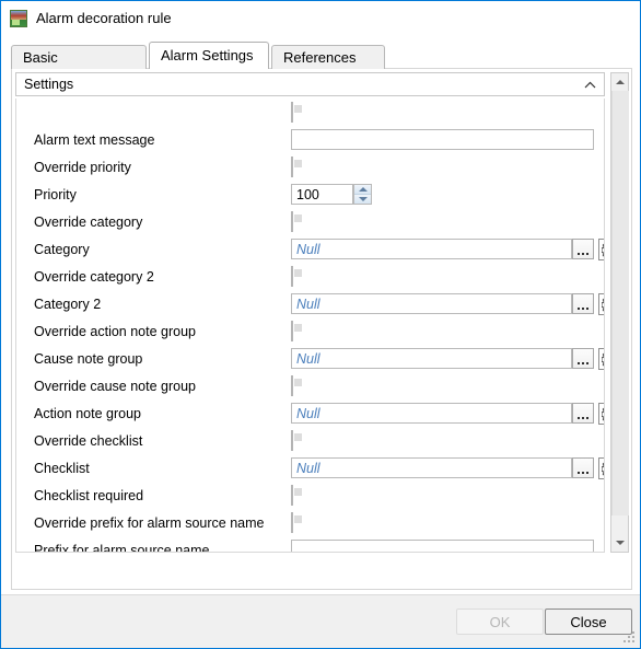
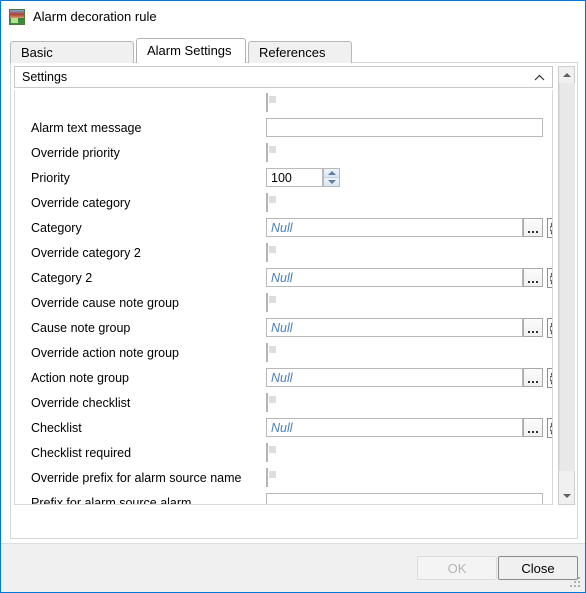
  Alarm decoration rule
  Basic
  Alarm Settings
  References
  Settings
  Alarm text message
  Override priority
  Priority
  100
  Override category
  Category
  Null
  Override category 2
  Category 2
  Null
- Override action note group
+ Override cause note group
  Cause note group
  Null
- Override cause note group
+ Override action note group
  Action note group
  Null
  Override checklist
  Checklist
  Null
  Checklist required
  Override prefix for alarm source name
- Prefix for alarm source name
+ Prefix for alarm source alarm
  OK
  Close
